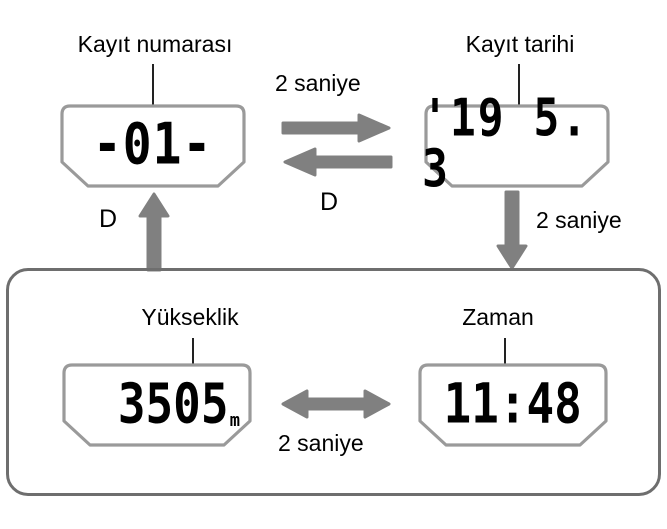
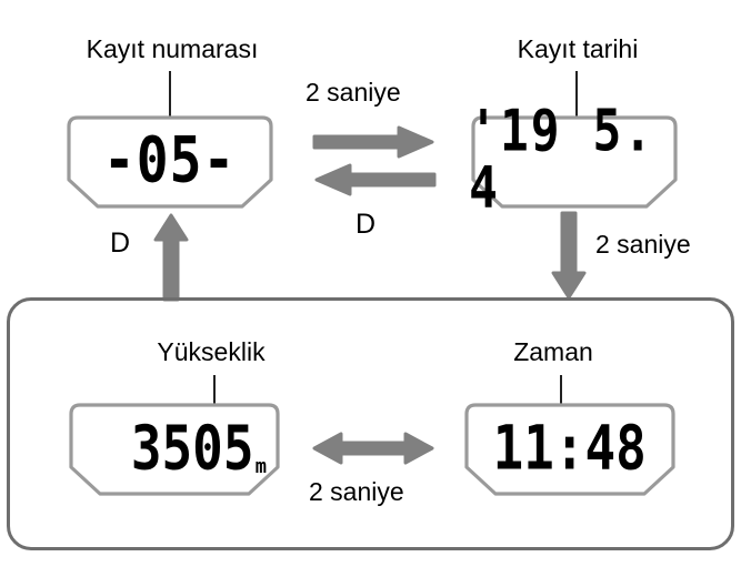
  Kayıt numarası
- -01-
+ -05-
  Kayıt tarihi
- '19 5. 3
+ '19 5. 4
  2 saniye
  D
  D
  2 saniye
  Yükseklik
  3505
  m
  Zaman
  11:48
  2 saniye
